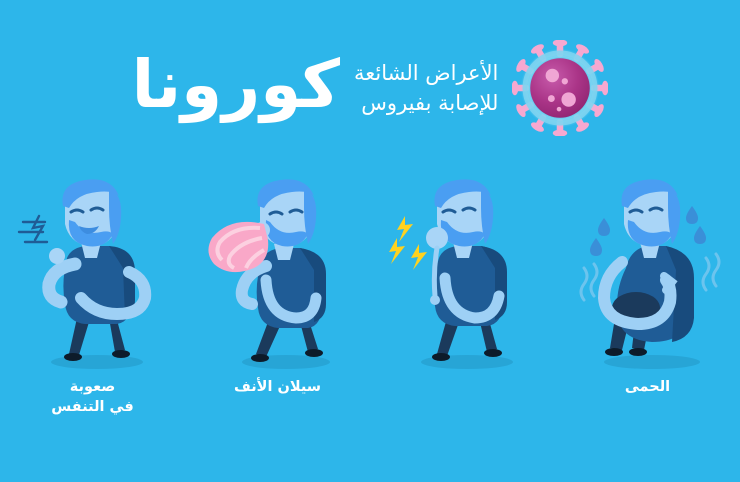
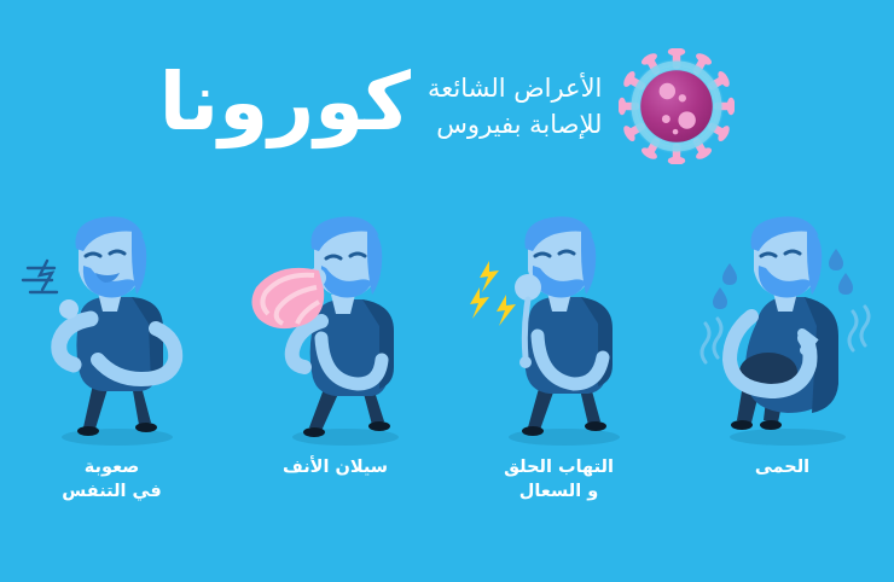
  الأعراض الشائعة
  للإصابة بفيروس
  كورونا
  صعوبة
  في التنفس
  سيلان الأنف
+ التهاب الحلق
+ و السعال
  الحمى
